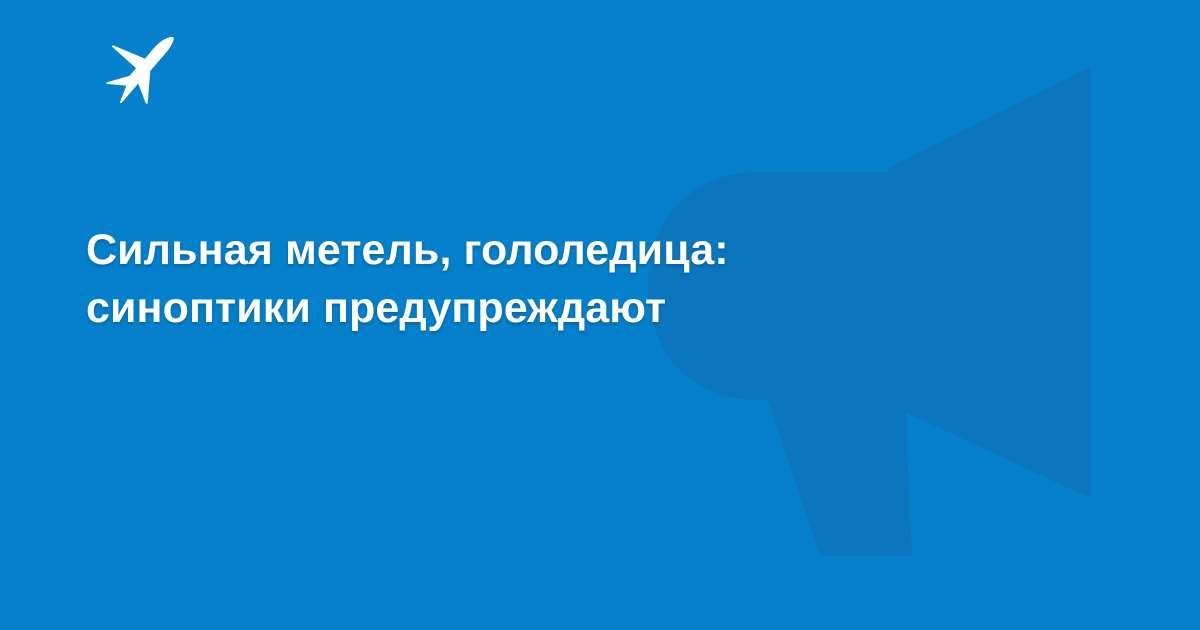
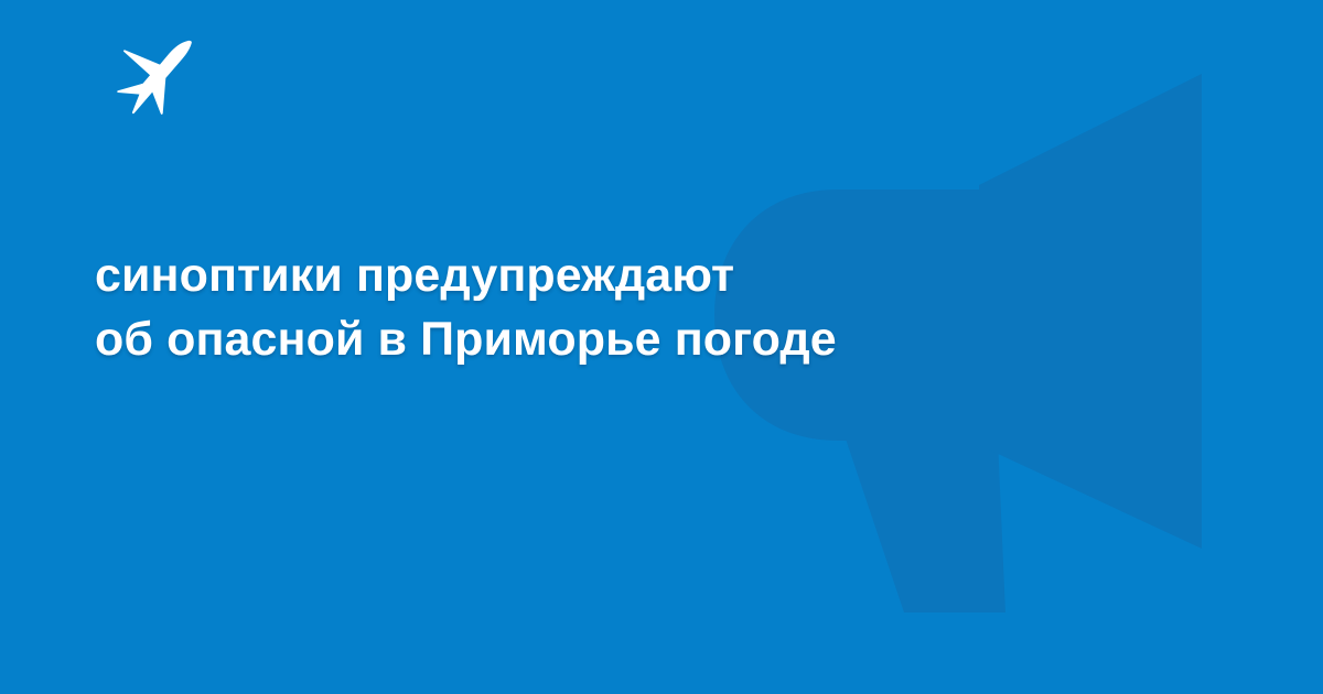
- Сильная метель, гололедица:
  синоптики предупреждают
+ об опасной в Приморье погоде
